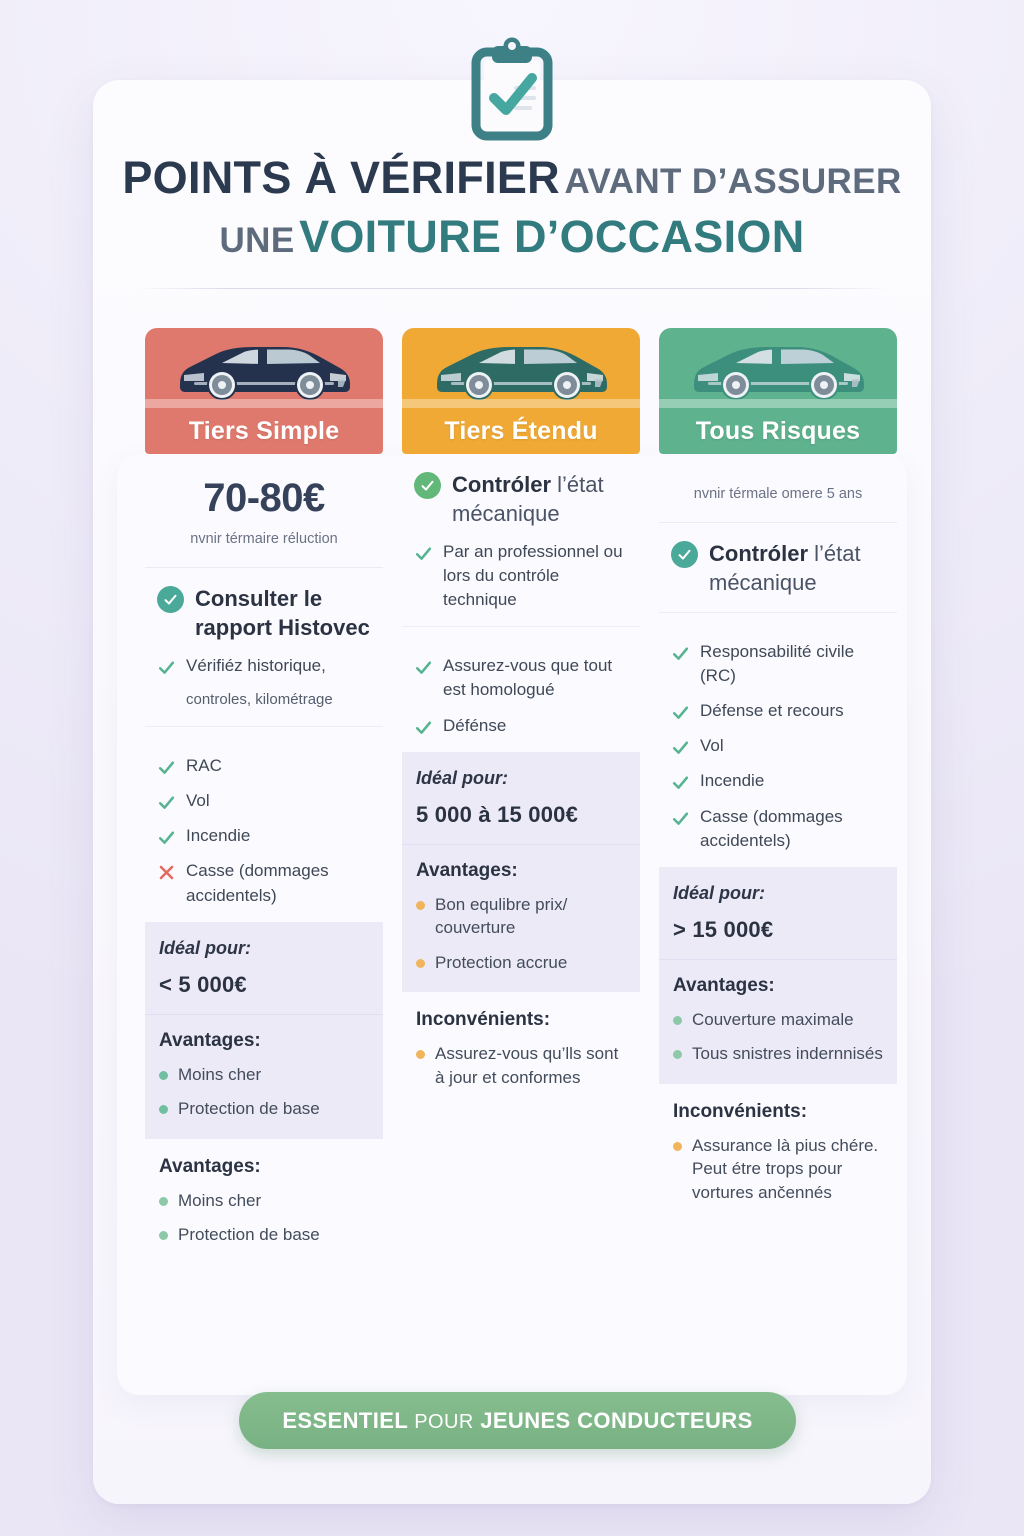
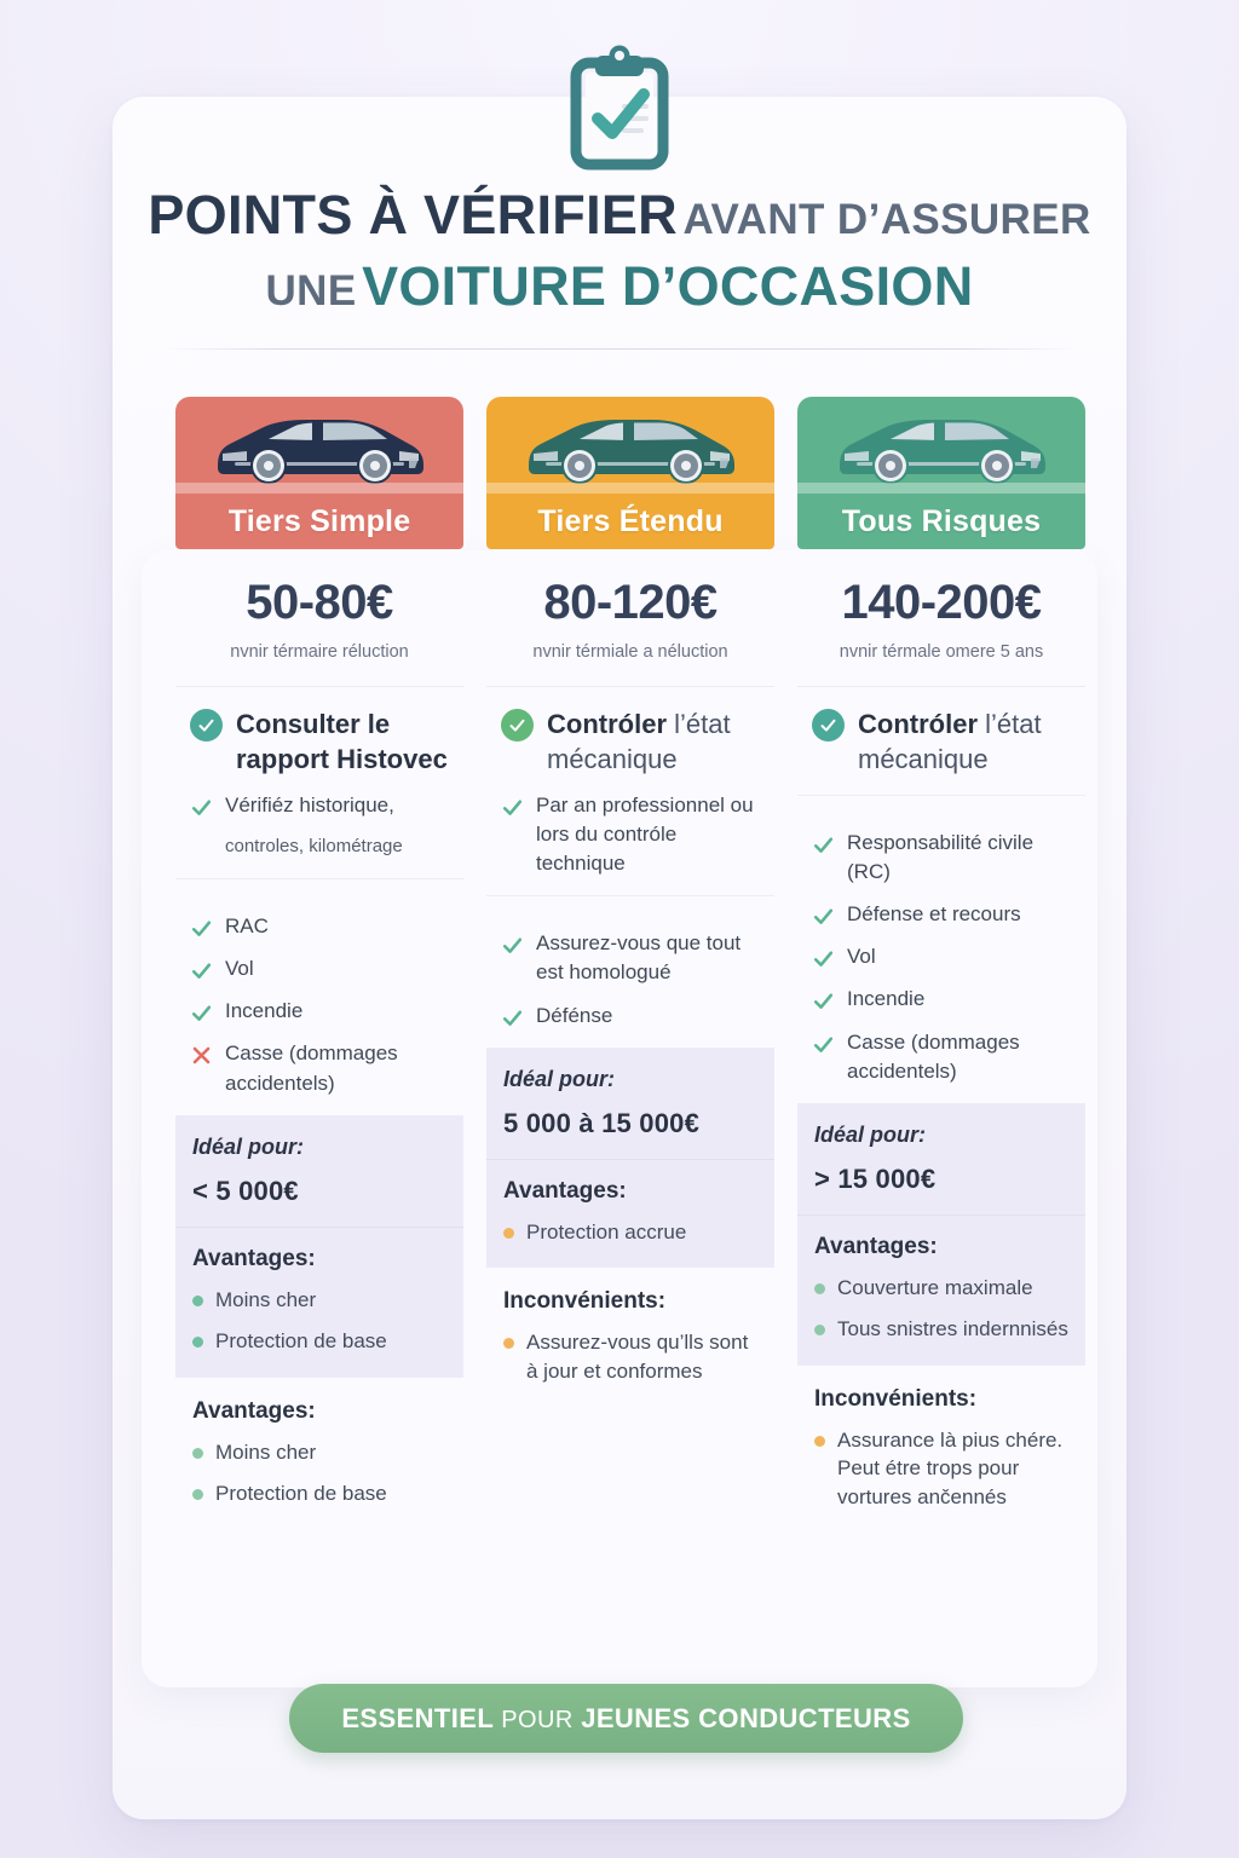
  POINTS À VÉRIFIER AVANT D’ASSURER
  UNE VOITURE D’OCCASION
  Tiers Simple
- 70-80€
+ 50-80€
  nvnir térmaire réluction
  Consulter le rapport Histovec
  Vérifiéz historique,
  controles, kilométrage
  RAC
  Vol
  Incendie
  Casse (dommages accidentels)
  Idéal pour:
  < 5 000€
  Avantages:
  Moins cher
  Protection de base
  Avantages:
  Moins cher
  Protection de base
  Tiers Étendu
+ 80-120€
+ nvnir térmiale a néluction
  Contróler l’état mécanique
  Par an professionnel ou lors du contróle technique
  Assurez-vous que tout est homologué
  Défénse
  Idéal pour:
  5 000 à 15 000€
  Avantages:
- Bon equlibre prix/ couverture
  Protection accrue
  Inconvénients:
  Assurez-vous qu’lls sont à jour et conformes
  Tous Risques
+ 140-200€
  nvnir térmale omere 5 ans
  Contróler l’état mécanique
  Responsabilité civile (RC)
  Défense et recours
  Vol
  Incendie
  Casse (dommages accidentels)
  Idéal pour:
  > 15 000€
  Avantages:
  Couverture maximale
  Tous snistres indernnisés
  Inconvénients:
  Assurance là pius chére. Peut étre trops pour vortures ančennés
  ESSENTIEL POUR JEUNES CONDUCTEURS
